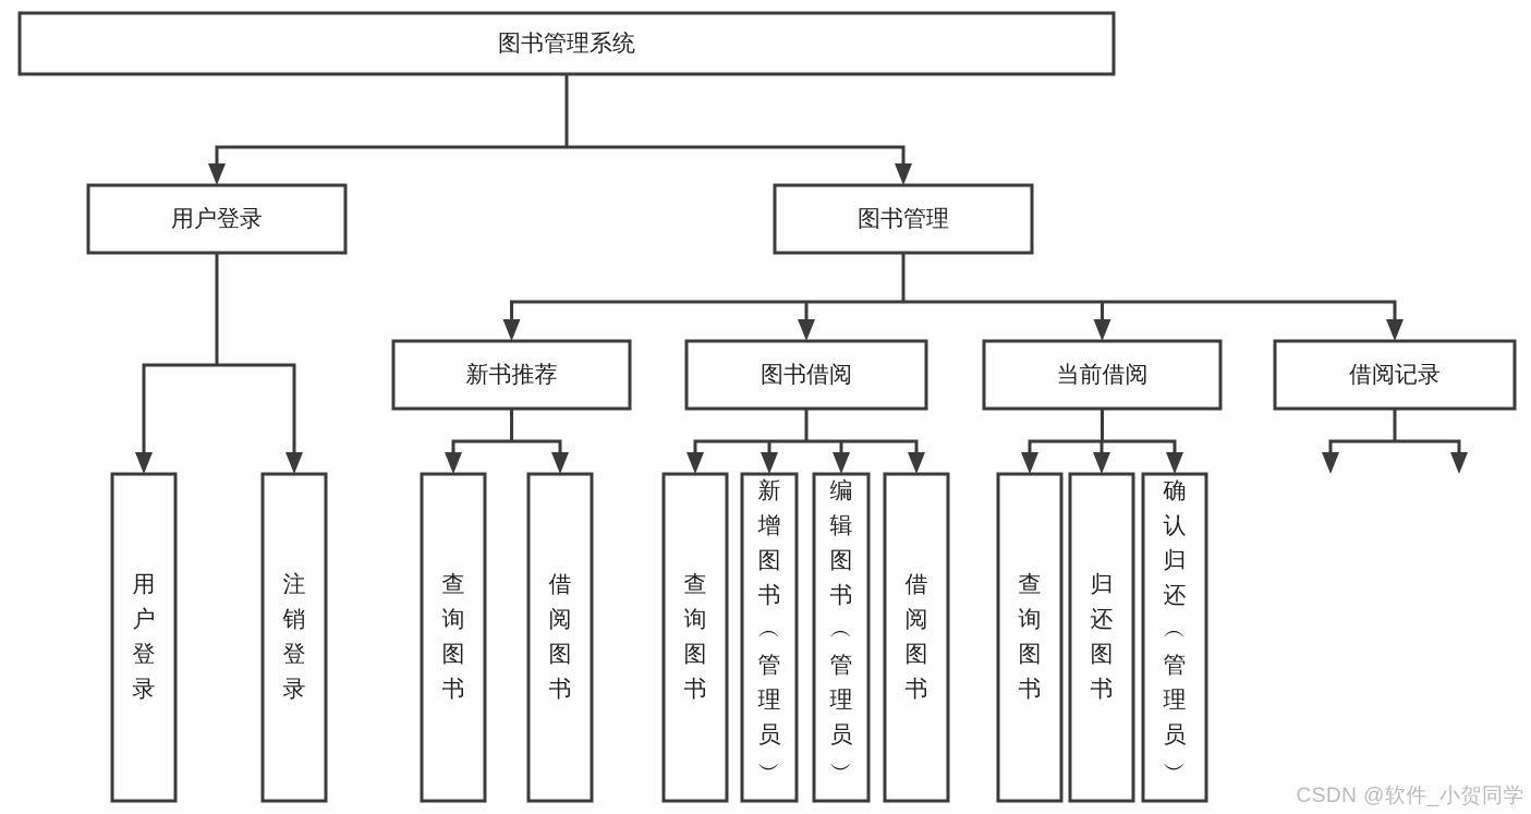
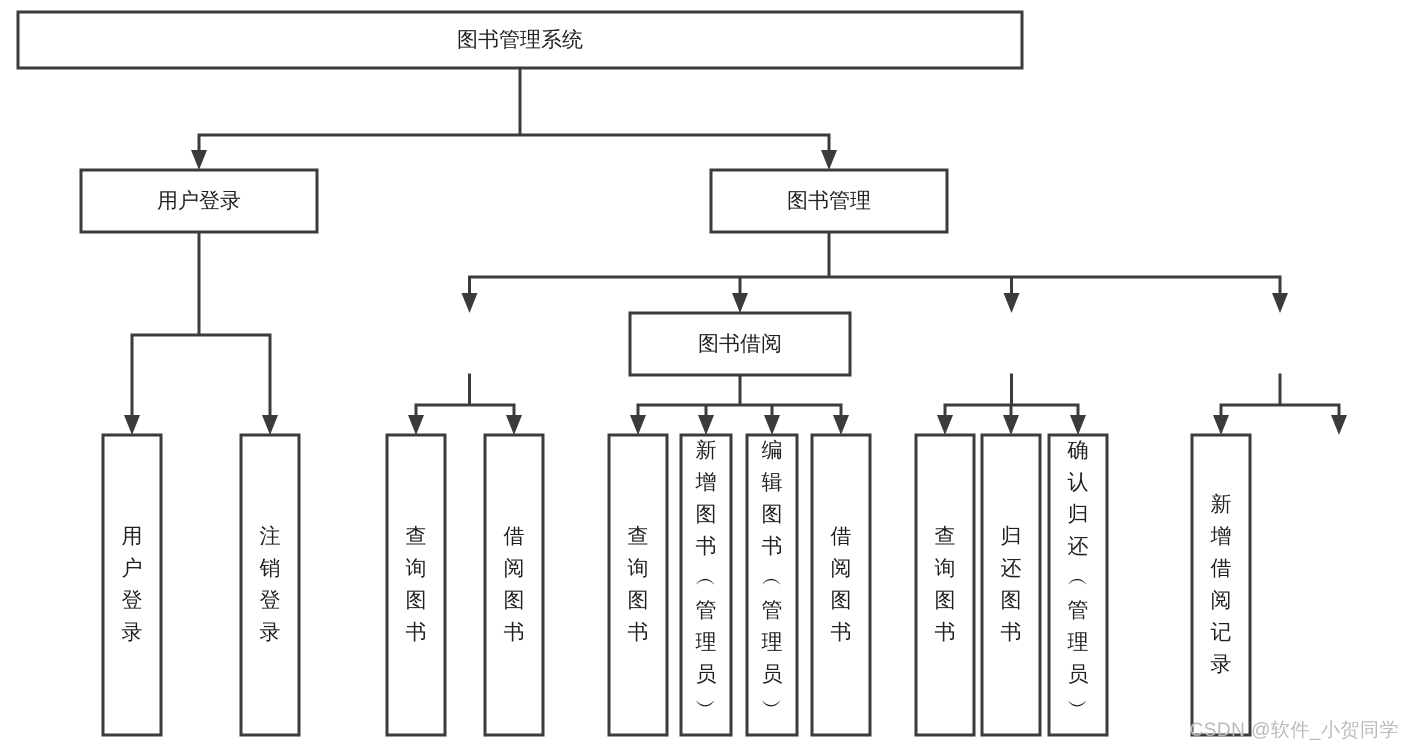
  图书管理系统
  用户登录
  图书管理
- 新书推荐
  图书借阅
- 当前借阅
- 借阅记录
  用户登录
  注销登录
  查询图书
  借阅图书
  查询图书
  新增图书 ︵ 管理员 ︶
  编辑图书 ︵ 管理员 ︶
  借阅图书
  查询图书
  归还图书
  确认归还 ︵ 管理员 ︶
+ 新增借阅记录
  CSDN @软件_小贺同学
